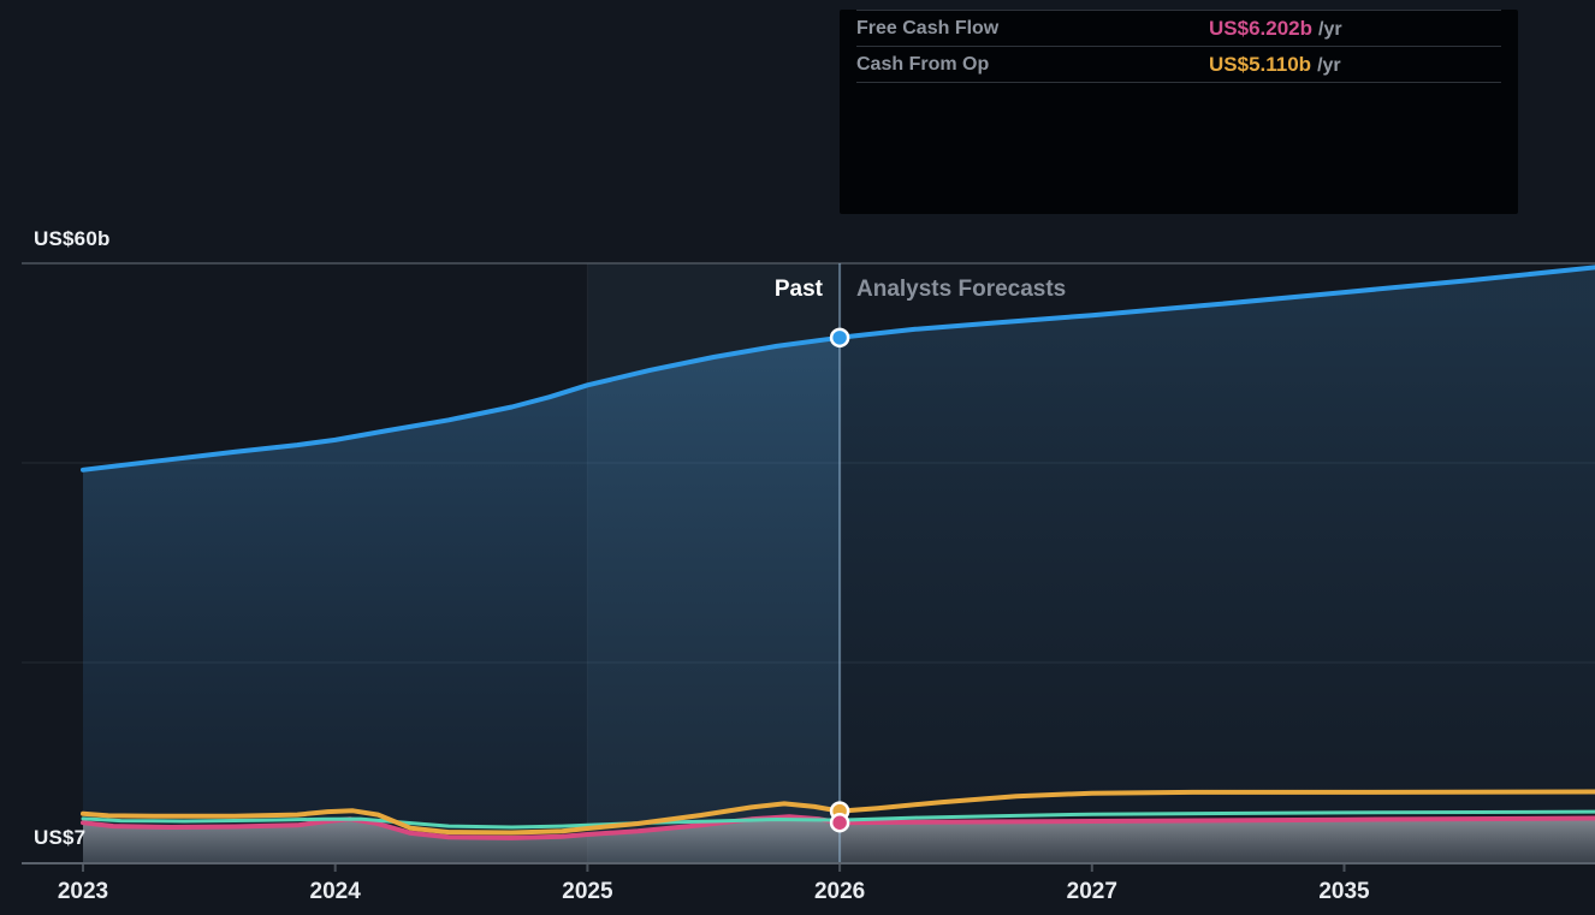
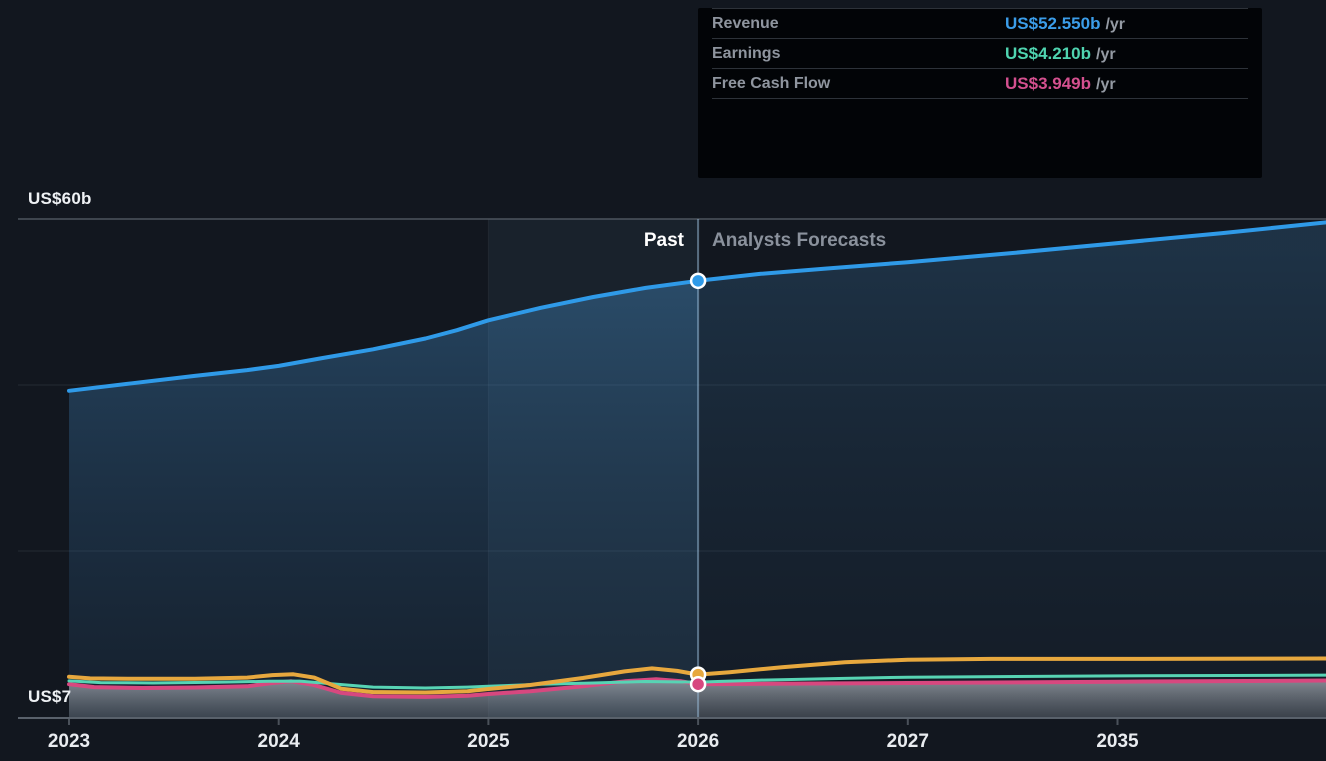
  US$60b
  US$7
  Past
  Analysts Forecasts
  2023
  2024
  2025
  2026
  2027
  2035
+ Revenue
+ US$52.550b /yr
+ Earnings
+ US$4.210b /yr
  Free Cash Flow
- US$6.202b /yr
+ US$3.949b /yr
- Cash From Op
- US$5.110b /yr
